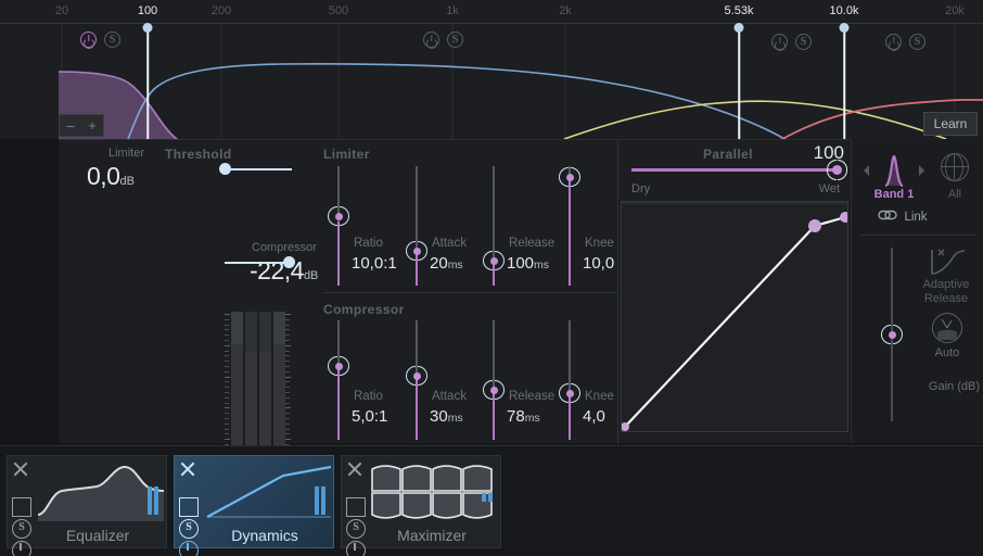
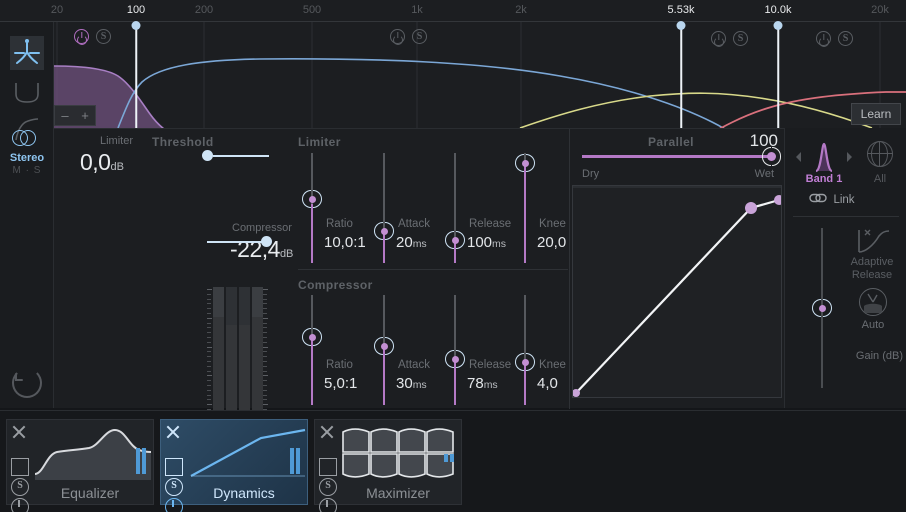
  20
  100
  200
  500
  1k
  2k
  5.53k
  10.0k
  20k
  S
  S
  S
  S
  –
  +
  Learn
+ Stereo
+ M · S
  Threshold
  Limiter
  0,0dB
  Compressor
  -22,4dB
  Limiter
  Ratio
  10,0:1
  Attack
  20ms
  Release
  100ms
  Knee
- 10,0
+ 20,0
  Compressor
  Ratio
  5,0:1
  Attack
  30ms
  Release
  78ms
  Knee
  4,0
  Parallel
  100
  Dry
  Wet
  Band 1
  All
  Link
  Adaptive
  Release
  Auto
  Gain (dB)
  S
  Equalizer
  S
  Dynamics
  S
  Maximizer
